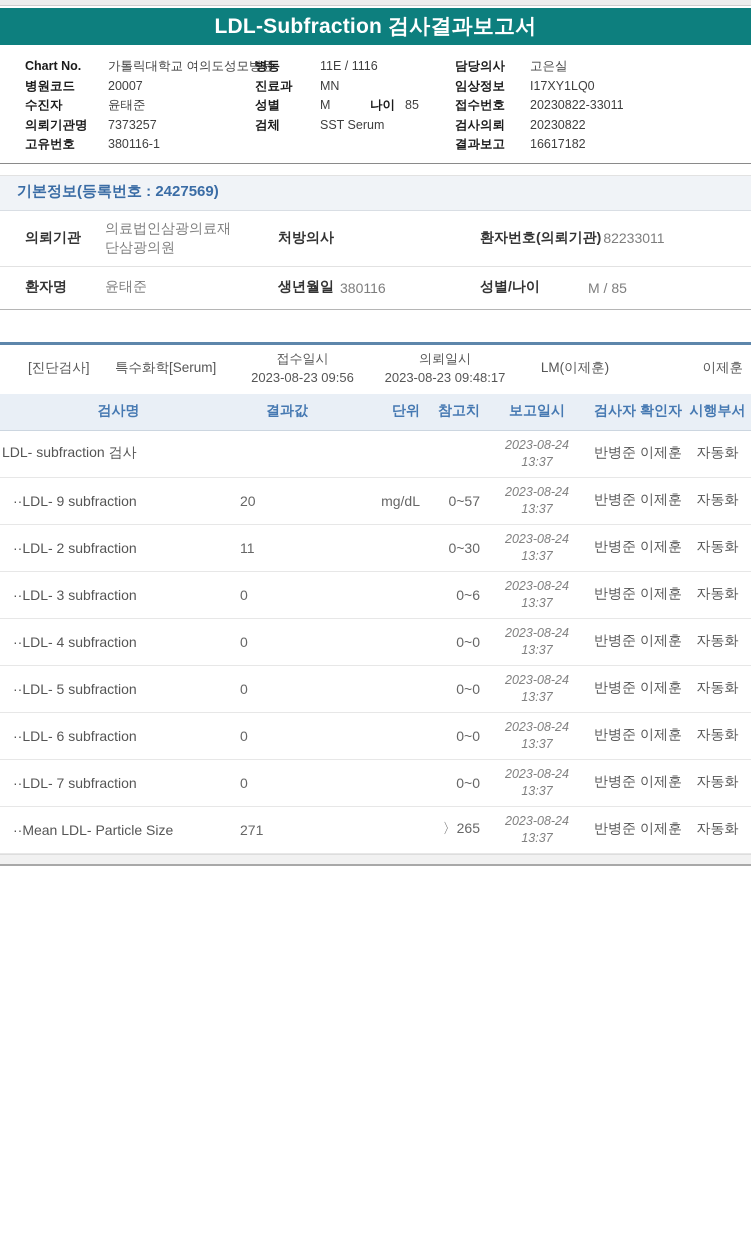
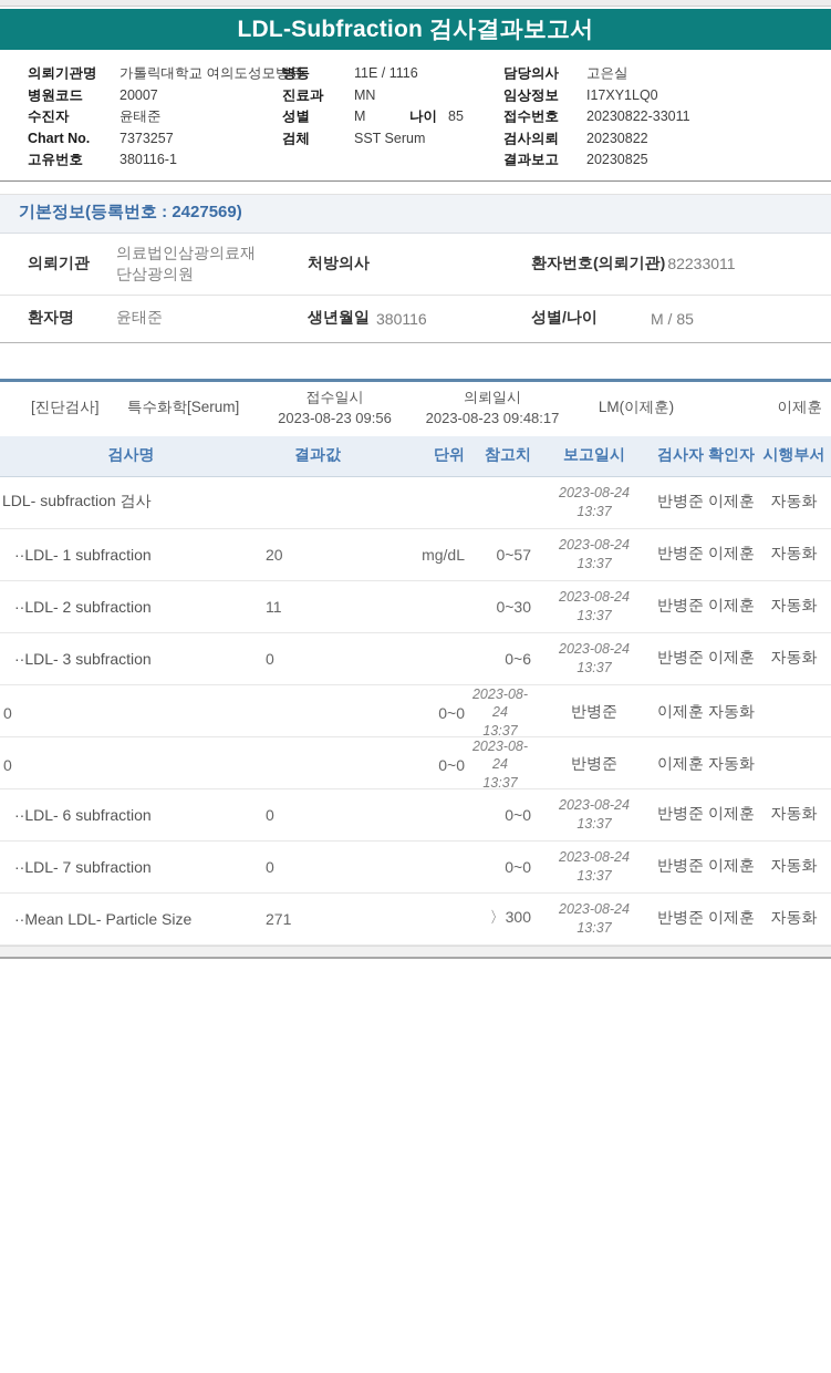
  LDL-Subfraction 검사결과보고서
- Chart No.
+ 의뢰기관명
  가톨릭대학교 여의도성모
  병동
  11E / 1116
  담당의사
  고은실
  병원코드
  20007
  진료과
  MN
  임상정보
  I17XY1LQ0
  수진자
  윤태준
  성별
  M
  나이
  85
  접수번호
  20230822-33011
- 의뢰기관명
+ Chart No.
  7373257
  검체
  SST Serum
  검사의뢰
  20230822
  고유번호
  380116-1
  결과보고
- 16617182
+ 20230825
  기본정보(등록번호 : 2427569)
  의뢰기관
  의료법인삼광의료재단삼광의원
  처방의사
  환자번호(의뢰기관)
  82233011
  환자명
  윤태준
  생년월일
  380116
  성별/나이
  M / 85
  [진단검사]
  특수화학[Serum]
  접수일시
  2023-08-23 09:56
  의뢰일시
  2023-08-23 09:48:17
  LM(이제훈)
  이제훈
  검사명
  결과값
  단위
  참고치
  보고일시
  검사자
  확인자
  시행부서
  LDL- subfraction 검사
  2023-08-24
  13:37
  반병준
  이제훈
  자동화
- ··LDL- 9 subfraction
+ ··LDL- 1 subfraction
  20
  mg/dL
  0~57
  2023-08-24
  13:37
  반병준
  이제훈
  자동화
  ··LDL- 2 subfraction
  11
  0~30
  2023-08-24
  13:37
  반병준
  이제훈
  자동화
  ··LDL- 3 subfraction
  0
  0~6
  2023-08-24
  13:37
  반병준
  이제훈
  자동화
- ··LDL- 4 subfraction
  0
  0~0
  2023-08-24
  13:37
  반병준
  이제훈
  자동화
- ··LDL- 5 subfraction
  0
  0~0
  2023-08-24
  13:37
  반병준
  이제훈
  자동화
  ··LDL- 6 subfraction
  0
  0~0
  2023-08-24
  13:37
  반병준
  이제훈
  자동화
  ··LDL- 7 subfraction
  0
  0~0
  2023-08-24
  13:37
  반병준
  이제훈
  자동화
  ··Mean LDL- Particle Size
  271
- 〉265
+ 〉300
  2023-08-24
  13:37
  반병준
  이제훈
  자동화
